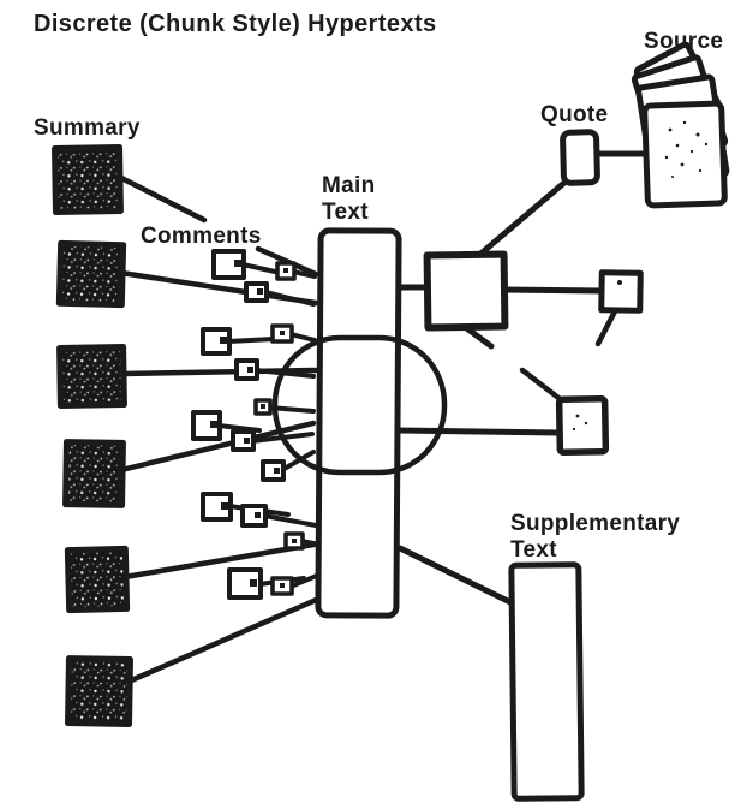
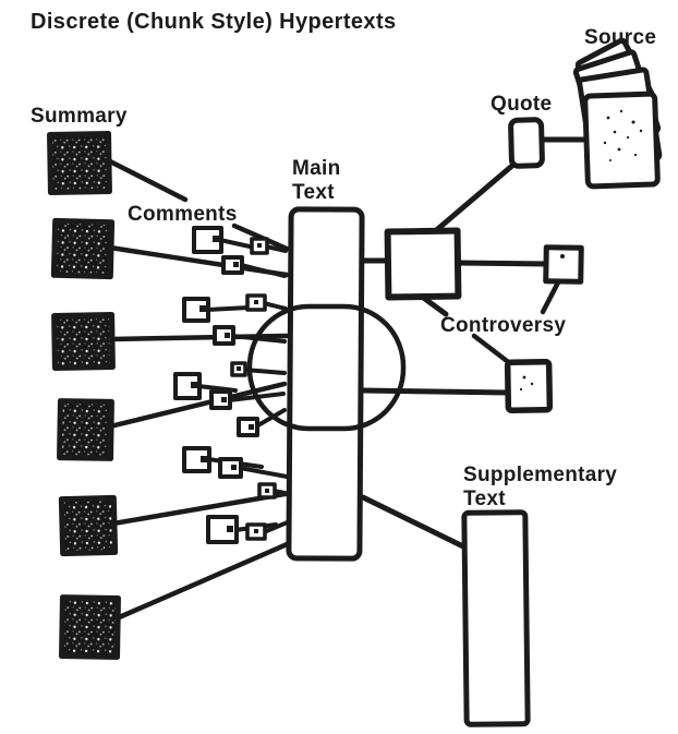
  Discrete (Chunk Style) Hypertexts
  Summary
  Comments
  Main
  Text
  Quote
  Source
+ Controversy
  Supplementary
  Text
